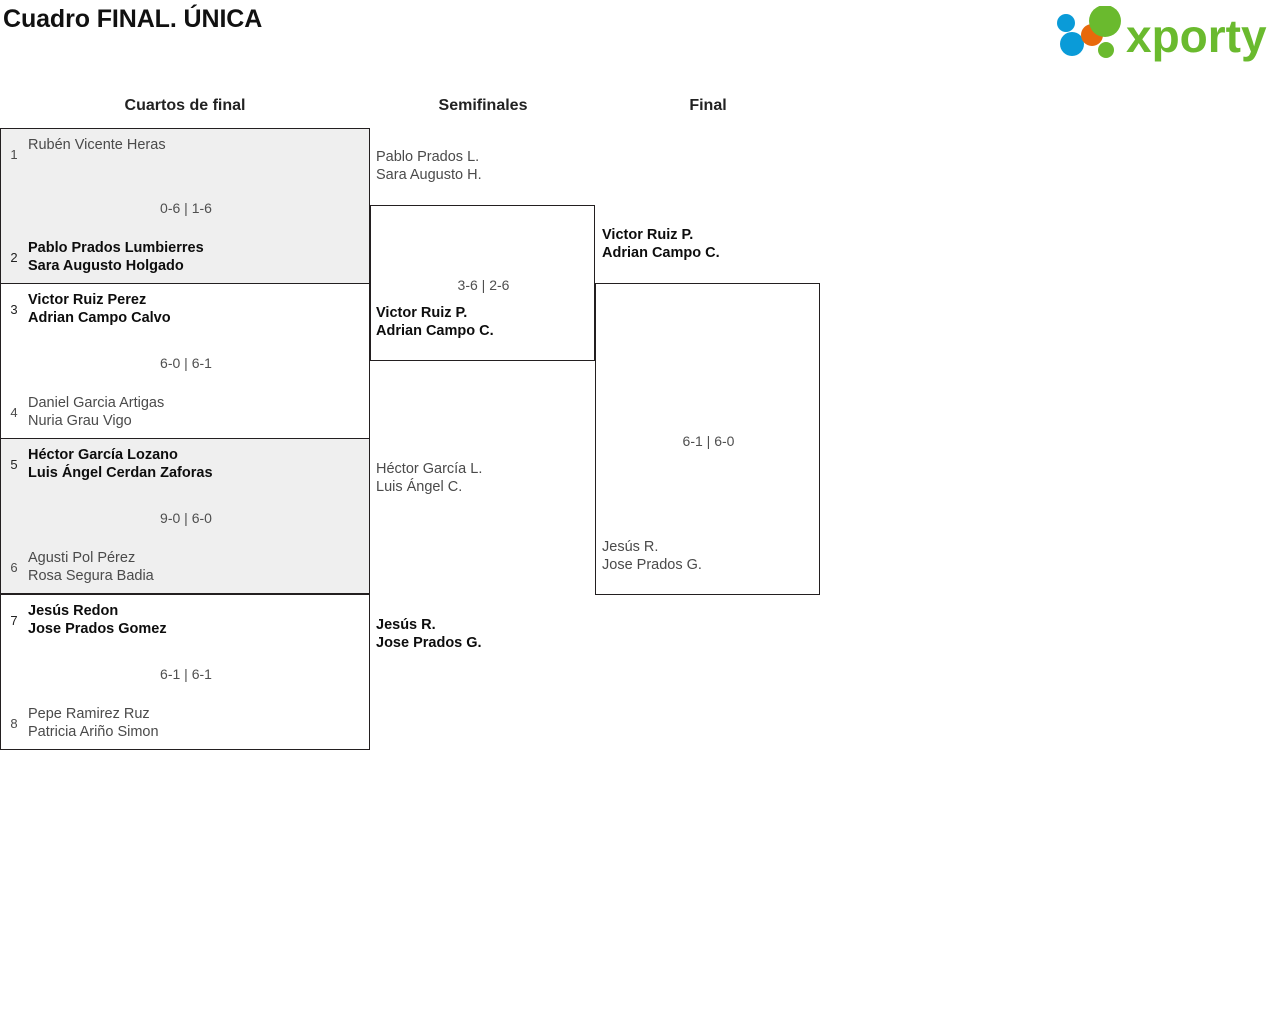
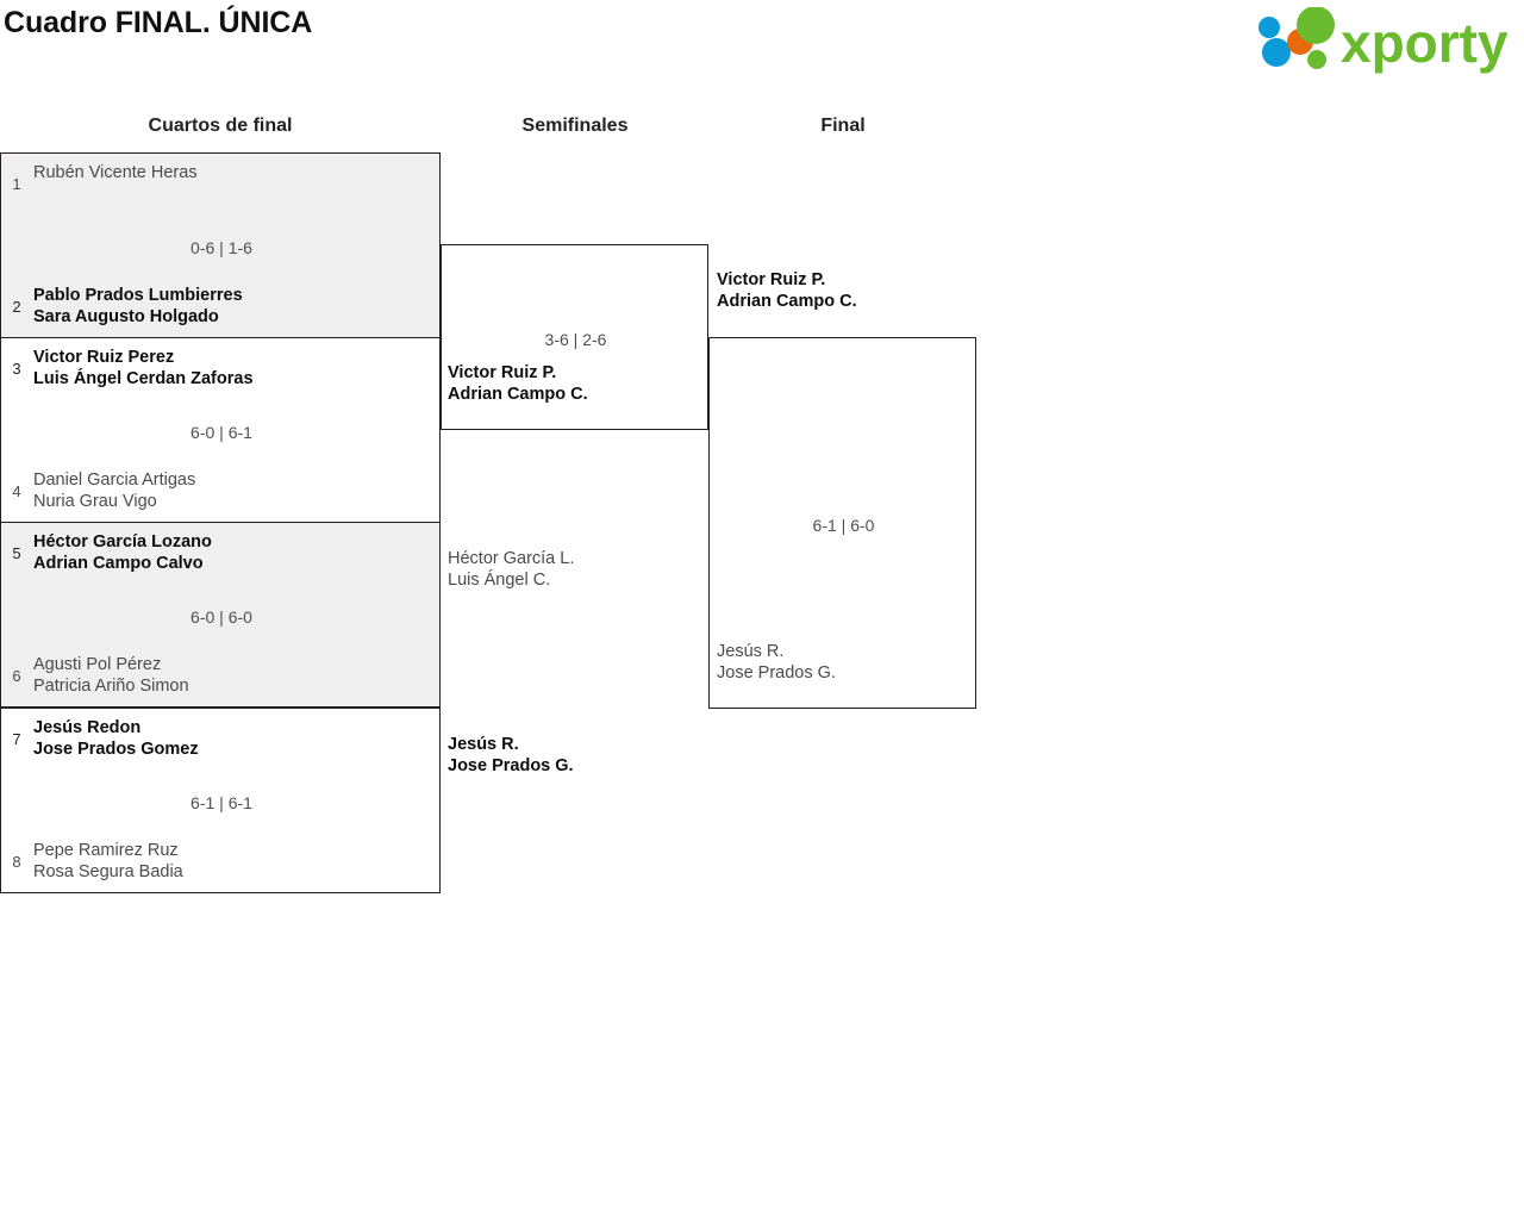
  Cuadro FINAL. ÚNICA
  xporty
  Cuartos de final
  Semifinales
  Final
  1
  Rubén Vicente Heras
  0-6 | 1-6
  2
  Pablo Prados Lumbierres
  Sara Augusto Holgado
  3
  Victor Ruiz Perez
- Adrian Campo Calvo
+ Luis Ángel Cerdan Zaforas
  6-0 | 6-1
  4
  Daniel Garcia Artigas
  Nuria Grau Vigo
  5
  Héctor García Lozano
- Luis Ángel Cerdan Zaforas
+ Adrian Campo Calvo
- 9-0 | 6-0
+ 6-0 | 6-0
  6
  Agusti Pol Pérez
- Rosa Segura Badia
+ Patricia Ariño Simon
  7
  Jesús Redon
  Jose Prados Gomez
  6-1 | 6-1
  8
  Pepe Ramirez Ruz
- Patricia Ariño Simon
+ Rosa Segura Badia
- Pablo Prados L.
- Sara Augusto H.
  3-6 | 2-6
  Victor Ruiz P.
  Adrian Campo C.
  Héctor García L.
  Luis Ángel C.
  Jesús R.
  Jose Prados G.
  Victor Ruiz P.
  Adrian Campo C.
  6-1 | 6-0
  Jesús R.
  Jose Prados G.
